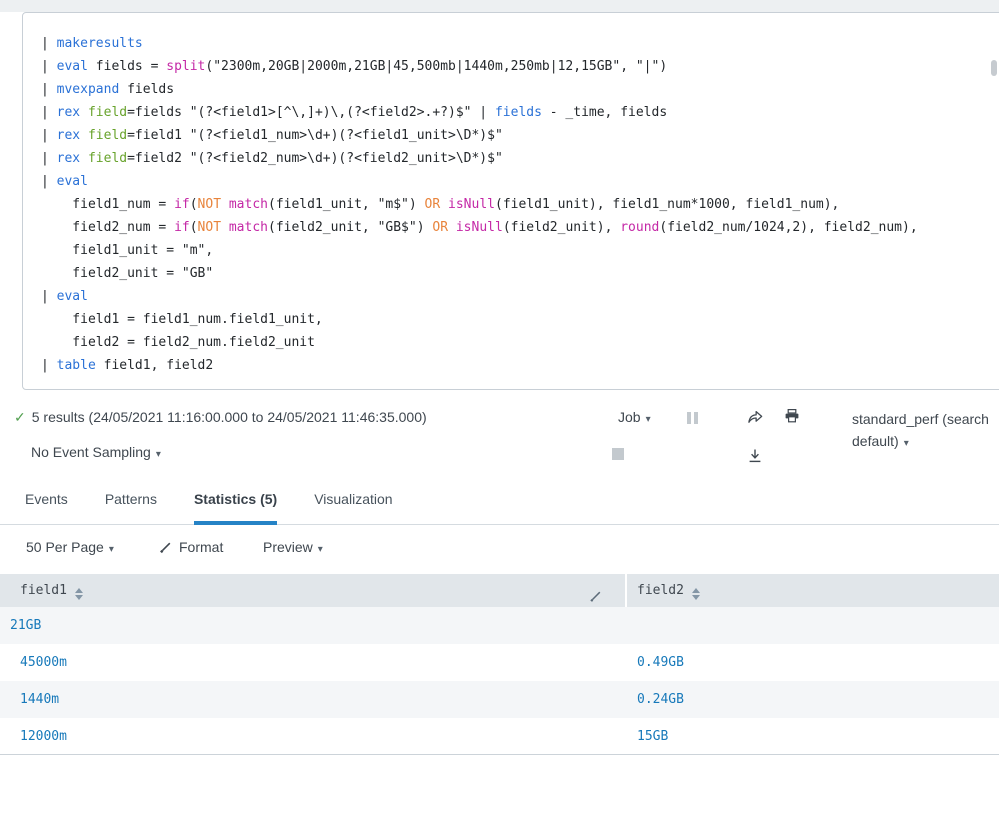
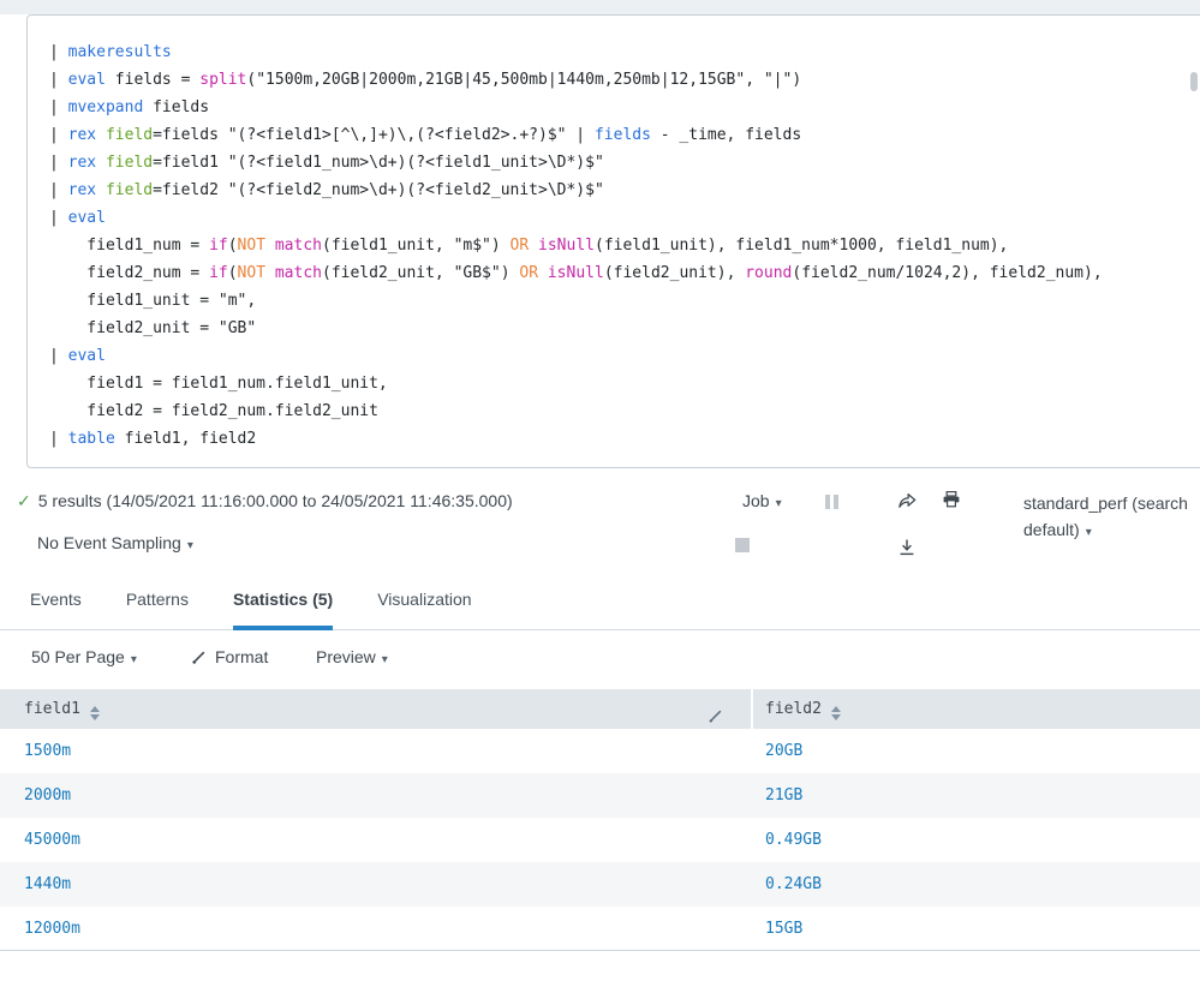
  | makeresults
- | eval fields = split("2300m,20GB|2000m,21GB|45,500mb|1440m,250mb|12,15GB", "|")
+ | eval fields = split("1500m,20GB|2000m,21GB|45,500mb|1440m,250mb|12,15GB", "|")
  | mvexpand fields
  | rex field=fields "(?<field1>[^\,]+)\,(?<field2>.+?)$" | fields - _time, fields
  | rex field=field1 "(?<field1_num>\d+)(?<field1_unit>\D*)$"
  | rex field=field2 "(?<field2_num>\d+)(?<field2_unit>\D*)$"
  | eval
  field1_num = if(NOT match(field1_unit, "m$") OR isNull(field1_unit), field1_num*1000, field1_num),
  field2_num = if(NOT match(field2_unit, "GB$") OR isNull(field2_unit), round(field2_num/1024,2), field2_num),
  field1_unit = "m",
  field2_unit = "GB"
  | eval
  field1 = field1_num.field1_unit,
  field2 = field2_num.field2_unit
  | table field1, field2
- ✓ 5 results (24/05/2021 11:16:00.000 to 24/05/2021 11:46:35.000)
+ ✓ 5 results (14/05/2021 11:16:00.000 to 24/05/2021 11:46:35.000)
  No Event Sampling ▾
  Job ▾
  standard_perf (search
  default) ▾
  Events
  Patterns
  Statistics (5)
  Visualization
  50 Per Page ▾
  Format
  Preview ▾
  field1
  field2
+ 1500m
+ 20GB
+ 2000m
  21GB
  45000m
  0.49GB
  1440m
  0.24GB
  12000m
  15GB
